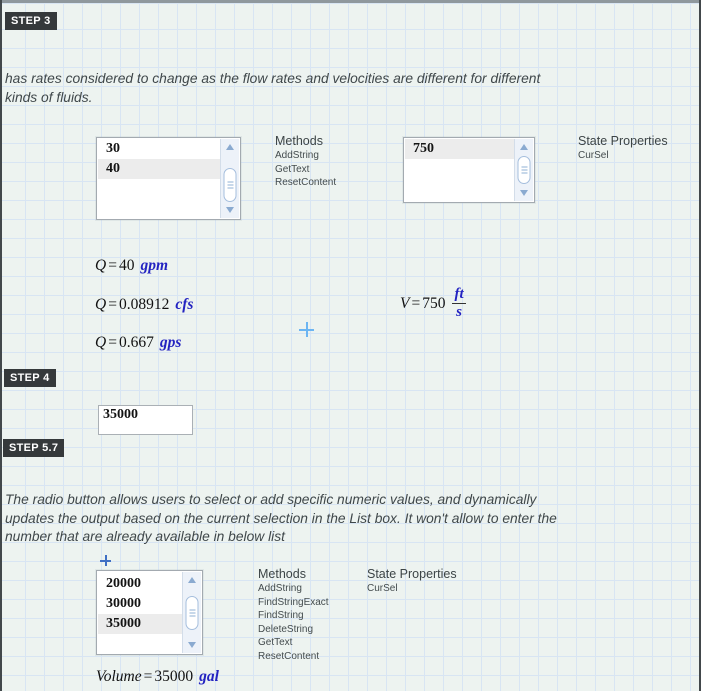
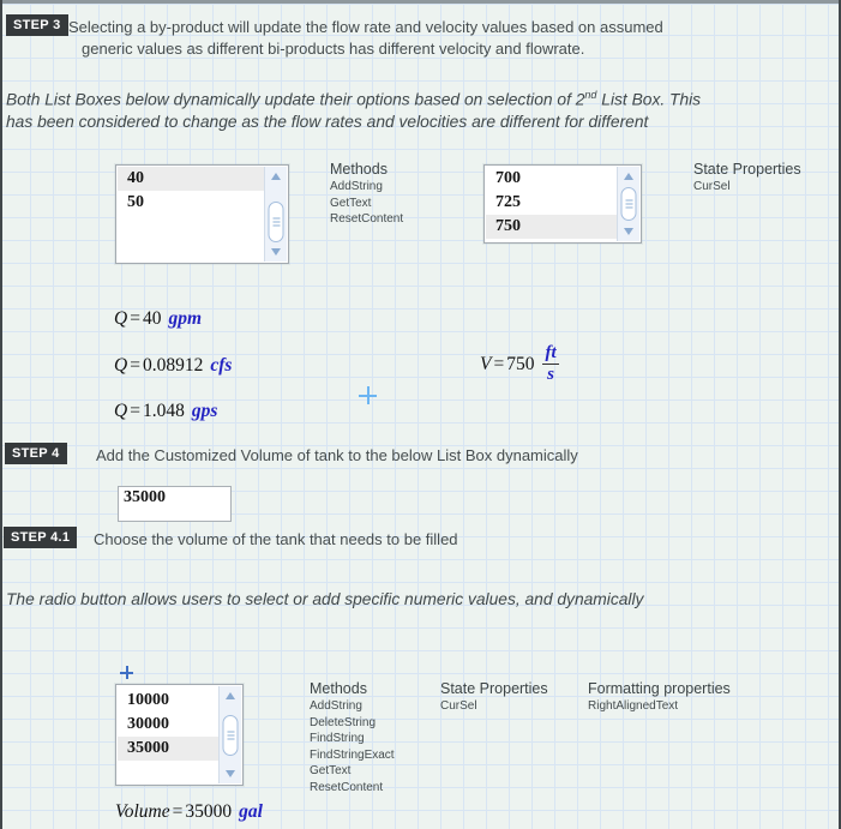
  STEP 3
+ Selecting a by-product will update the flow rate and velocity values based on assumed
+ generic values as different bi-products has different velocity and flowrate.
+ Both List Boxes below dynamically update their options based on selection of 2nd List Box. This
- has rates considered to change as the flow rates and velocities are different for different
+ has been considered to change as the flow rates and velocities are different for different
- kinds of fluids.
- 30
  40
+ 50
  Methods
  AddString
  GetText
  ResetContent
+ 700
+ 725
  750
  State Properties
  CurSel
  Q
  =
  40
  gpm
  Q
  =
  0.08912
  cfs
  Q
  =
- 0.667
+ 1.048
  gps
  V
  =
  750
  ft
  s
  STEP 4
+ Add the Customized Volume of tank to the below List Box dynamically
  35000
- STEP 5.7
+ STEP 4.1
+ Choose the volume of the tank that needs to be filled
  The radio button allows users to select or add specific numeric values, and dynamically
- updates the output based on the current selection in the List box. It won't allow to enter the
- number that are already available in below list
- 20000
+ 10000
  30000
  35000
  Methods
  AddString
- FindStringExact
+ DeleteString
  FindString
- DeleteString
+ FindStringExact
  GetText
  ResetContent
  State Properties
  CurSel
+ Formatting properties
+ RightAlignedText
  Volume
  =
  35000
  gal
